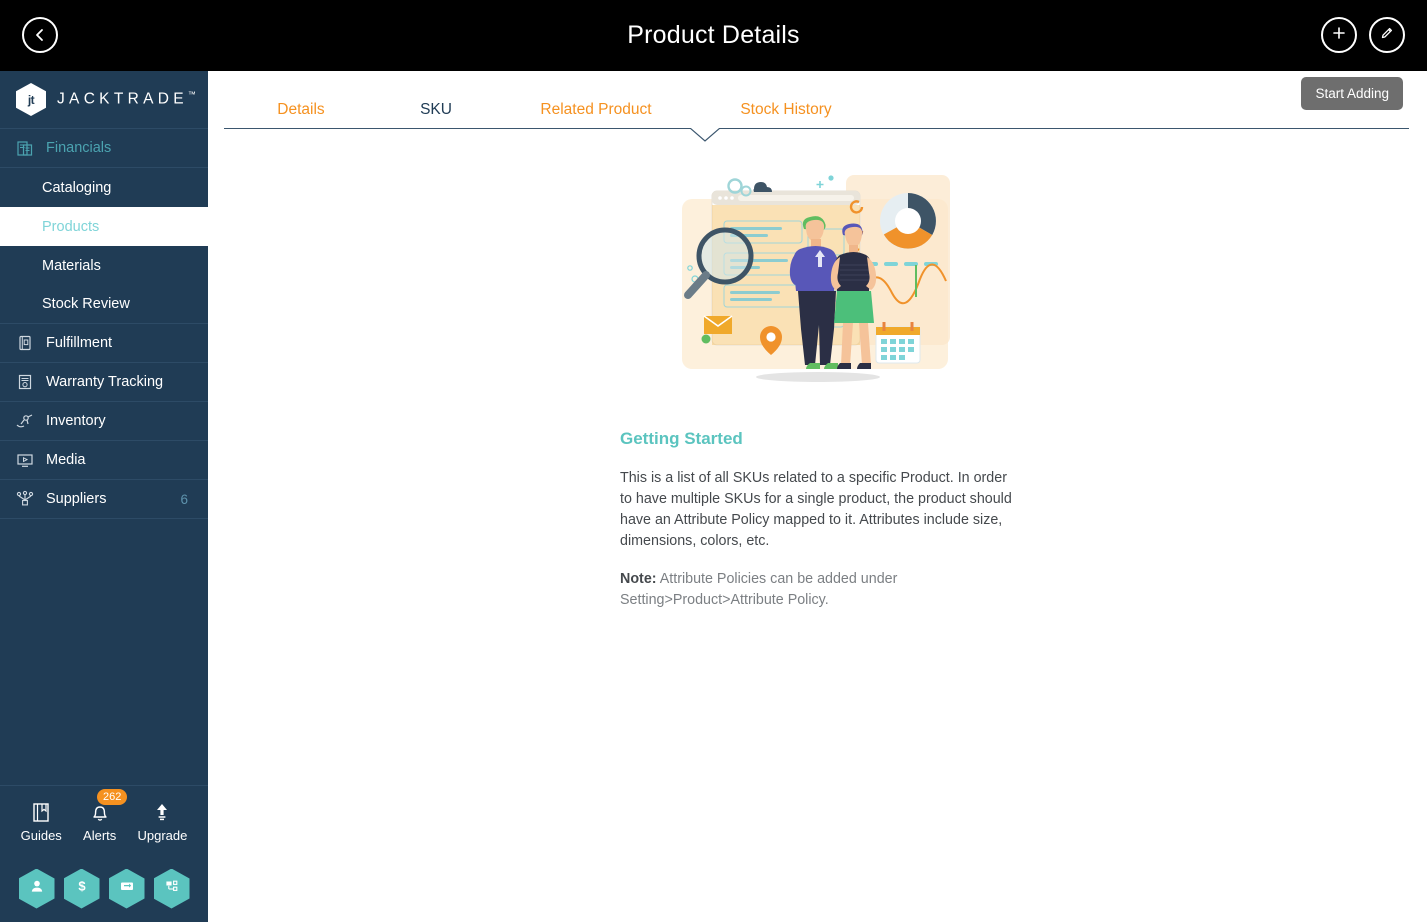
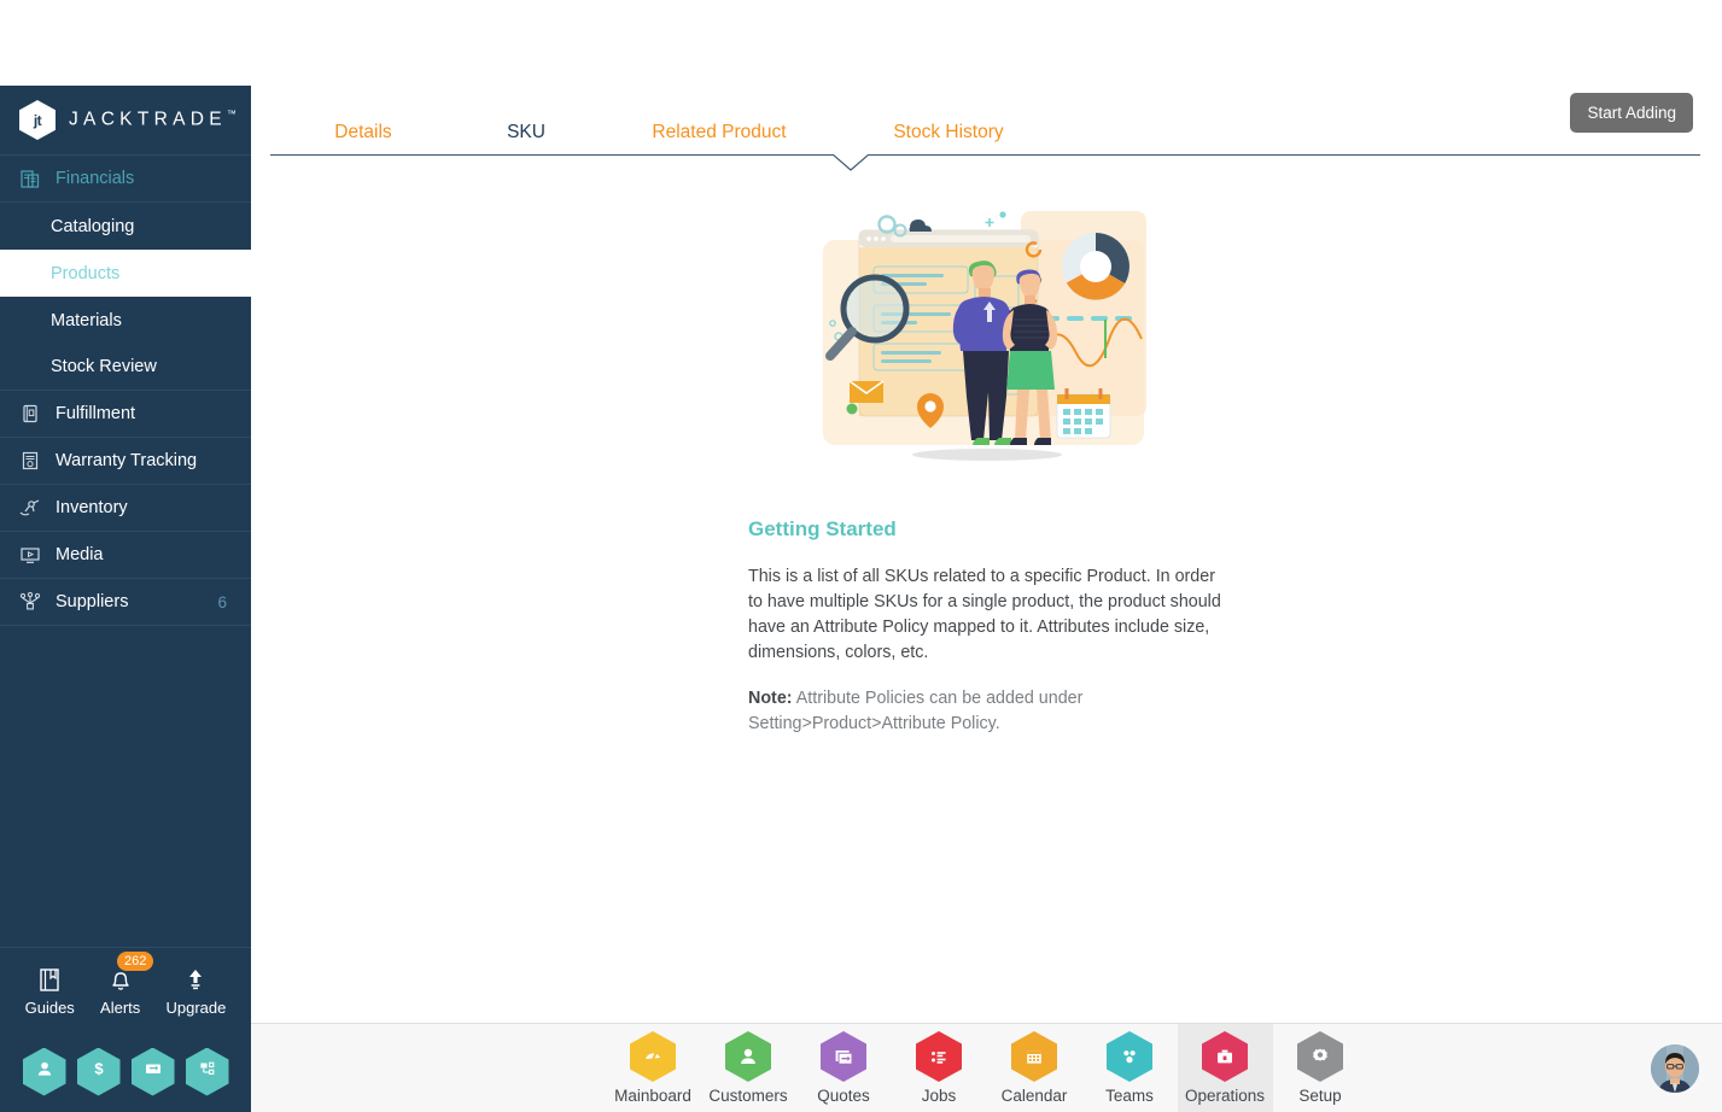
- Product Details
  jt
  JACKTRADE™
  Financials
  Cataloging
  Products
  Materials
  Stock Review
  Fulfillment
  Warranty Tracking
  Inventory
  Media
  Suppliers
  6
  Guides
  262
  Alerts
  Upgrade
  $
  Details
  SKU
  Related Product
  Stock History
  Start Adding
  Getting Started
  This is a list of all SKUs related to a specific Product. In order to have multiple SKUs for a single product, the product should have an Attribute Policy mapped to it. Attributes include size, dimensions, colors, etc.
  Note: Attribute Policies can be added under Setting>Product>Attribute Policy.
+ Mainboard
+ Customers
+ Quotes
+ Jobs
+ Calendar
+ Teams
+ Operations
+ Setup
